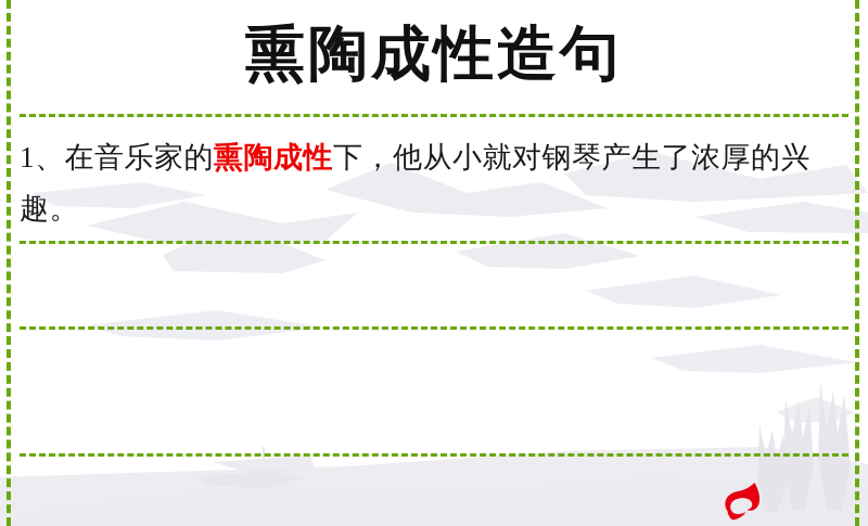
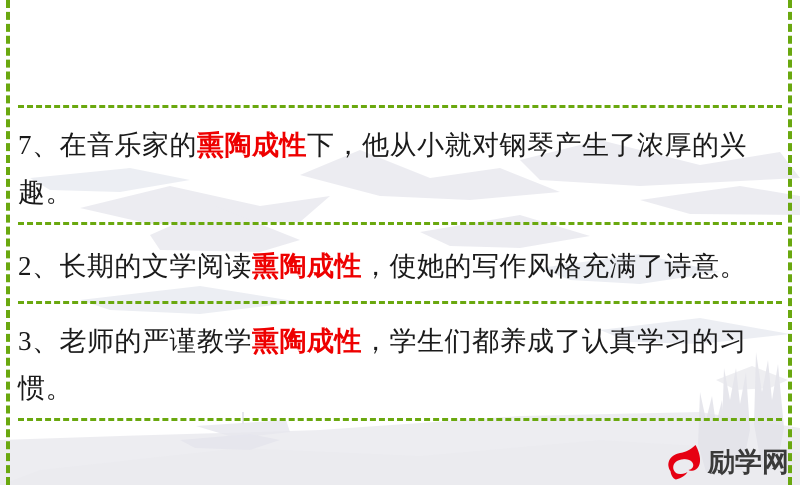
- 熏陶成性造句
- 1、在音乐家的熏陶成性下，他从小就对钢琴产生了浓厚的兴趣。
+ 7、在音乐家的熏陶成性下，他从小就对钢琴产生了浓厚的兴趣。
+ 2、长期的文学阅读熏陶成性，使她的写作风格充满了诗意。
+ 3、老师的严谨教学熏陶成性，学生们都养成了认真学习的习惯。
+ 励学网
